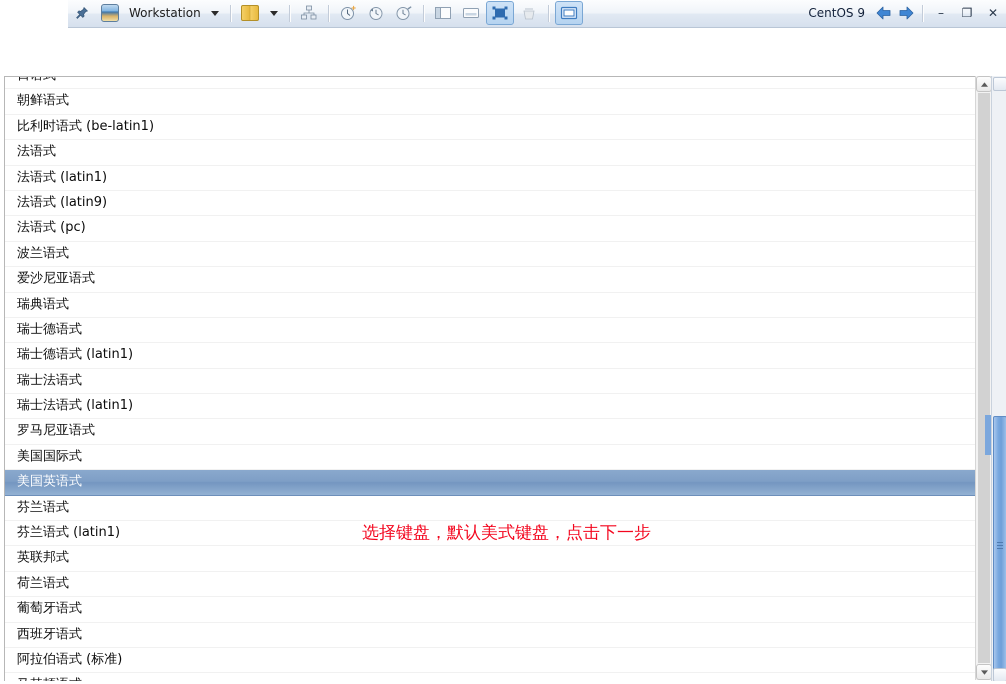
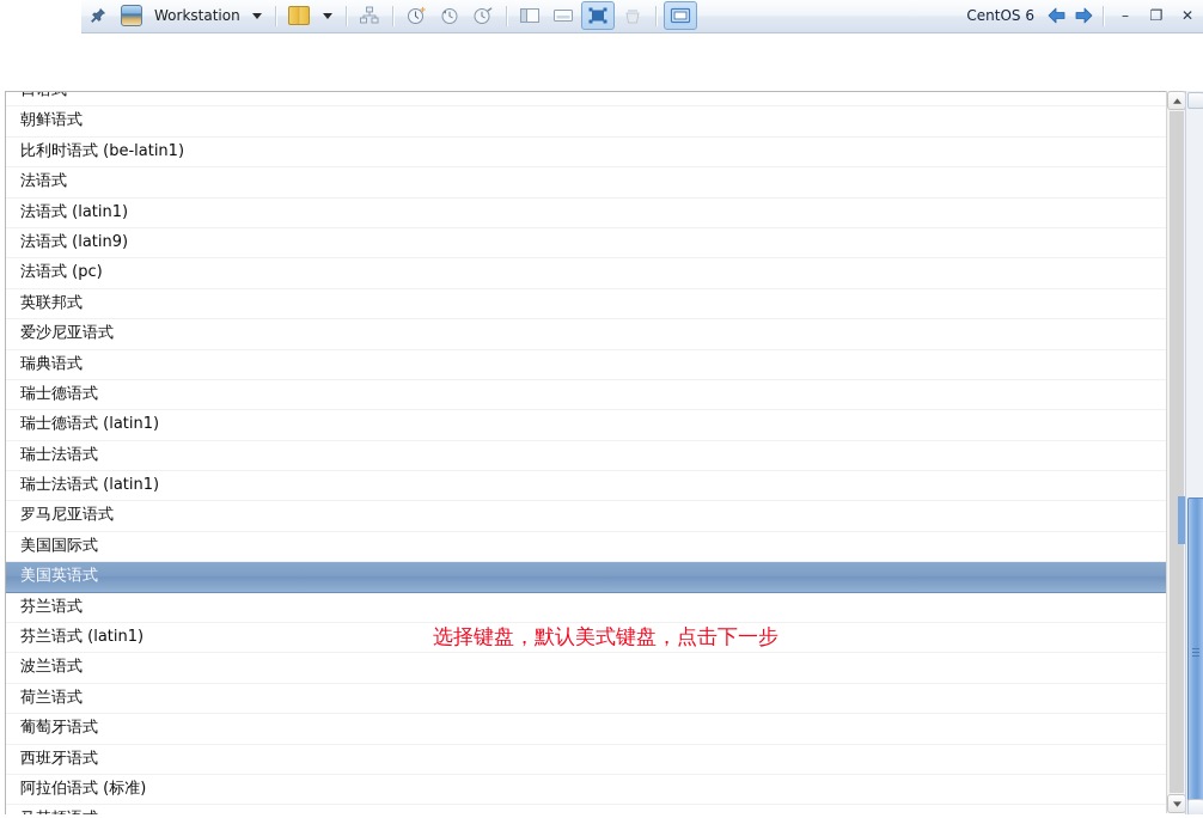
  Workstation
- CentOS 9
+ CentOS 6
  –
  ❐
  ✕
  朝鲜语式
  比利时语式 (be-latin1)
  法语式
  法语式 (latin1)
  法语式 (latin9)
  法语式 (pc)
- 波兰语式
+ 英联邦式
  爱沙尼亚语式
  瑞典语式
  瑞士德语式
  瑞士德语式 (latin1)
  瑞士法语式
  瑞士法语式 (latin1)
  罗马尼亚语式
  美国国际式
  美国英语式
  芬兰语式
  芬兰语式 (latin1)
- 英联邦式
+ 波兰语式
  荷兰语式
  葡萄牙语式
  西班牙语式
  阿拉伯语式 (标准)
  选择键盘，默认美式键盘，点击下一步
